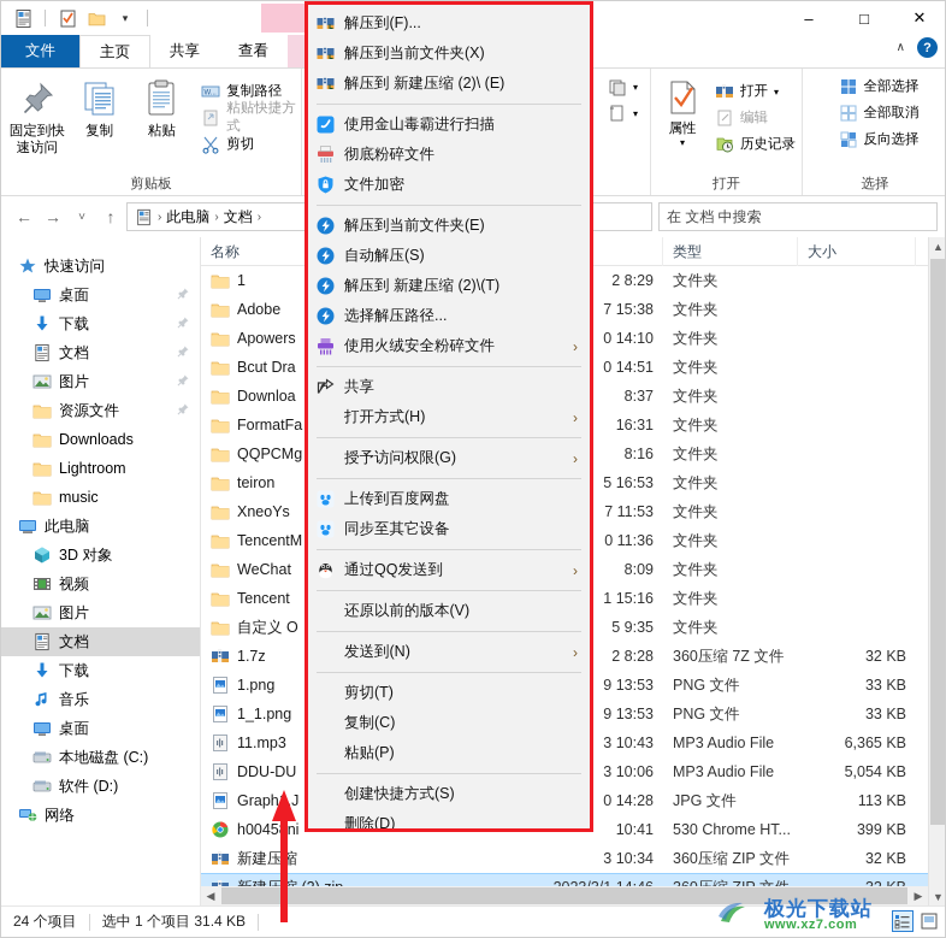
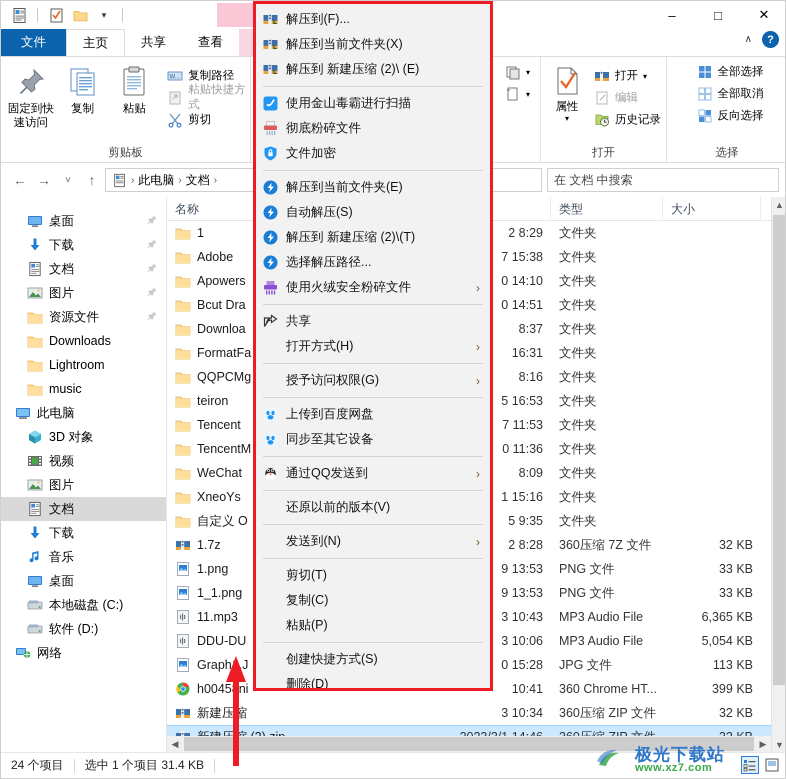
  ▾
  –
  □
  ✕
  文件
  主页
  共享
  查看
  ∧
  ?
  固定到快速访问
  复制
  粘贴
  复制路径
  粘贴快捷方式
  剪切
  剪贴板
  ▾
  ▾
  属性
  ▾
  打开
  ▾
  编辑
  历史记录
  打开
  全部选择
  全部取消
  反向选择
  选择
  ←
  →
  ˅
  ↑
  ›
  此电脑
  ›
  文档
  ›
  在 文档 中搜索
- 快速访问
  桌面
  下载
  文档
  图片
  资源文件
  Downloads
  Lightroom
  music
  此电脑
  3D 对象
  视频
  图片
  文档
  下载
  音乐
  桌面
  本地磁盘 (C:)
  软件 (D:)
  网络
  名称
  类型
  大小
  1
  2 8:29
  文件夹
  Adobe
  7 15:38
  文件夹
  Apowers
  0 14:10
  文件夹
  Bcut Dra
  0 14:51
  文件夹
  Downloa
  8:37
  文件夹
  FormatFa
  16:31
  文件夹
  QQPCMg
  8:16
  文件夹
  teiron
  5 16:53
  文件夹
- XneoYs
+ Tencent
  7 11:53
  文件夹
  TencentM
  0 11:36
  文件夹
  WeChat
  8:09
  文件夹
- Tencent
+ XneoYs
  1 15:16
  文件夹
  自定义 O
  5 9:35
  文件夹
  1.7z
  2 8:28
  360压缩 7Z 文件
  32 KB
  1.png
  9 13:53
  PNG 文件
  33 KB
  1_1.png
  9 13:53
  PNG 文件
  33 KB
  11.mp3
  3 10:43
  MP3 Audio File
  6,365 KB
  DDU-DU
  3 10:06
  MP3 Audio File
  5,054 KB
  Graph.J
- 0 14:28
+ 0 15:28
  JPG 文件
  113 KB
  h0045ni
  10:41
- 530 Chrome HT...
+ 360 Chrome HT...
  399 KB
  新建压缩
  3 10:34
  360压缩 ZIP 文件
  32 KB
  ▲
  ▼
  ◀
  ▶
  24 个项目
  选中 1 个项目 31.4 KB
  极光下载站
  www.xz7.com
  解压到(F)...
  解压到当前文件夹(X)
  解压到 新建压缩 (2)\ (E)
  使用金山毒霸进行扫描
  彻底粉碎文件
  文件加密
  解压到当前文件夹(E)
  自动解压(S)
  解压到 新建压缩 (2)\(T)
  选择解压路径...
  使用火绒安全粉碎文件
  ›
  共享
  打开方式(H)
  ›
  授予访问权限(G)
  ›
  上传到百度网盘
  同步至其它设备
  通过QQ发送到
  ›
  还原以前的版本(V)
  发送到(N)
  ›
  剪切(T)
  复制(C)
  粘贴(P)
  创建快捷方式(S)
  删除(D)
